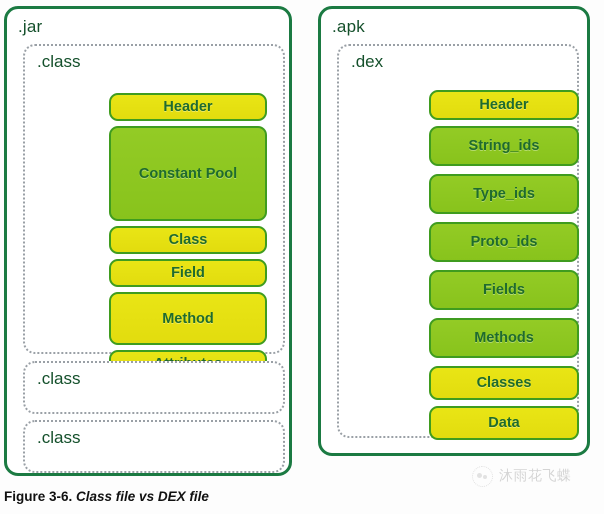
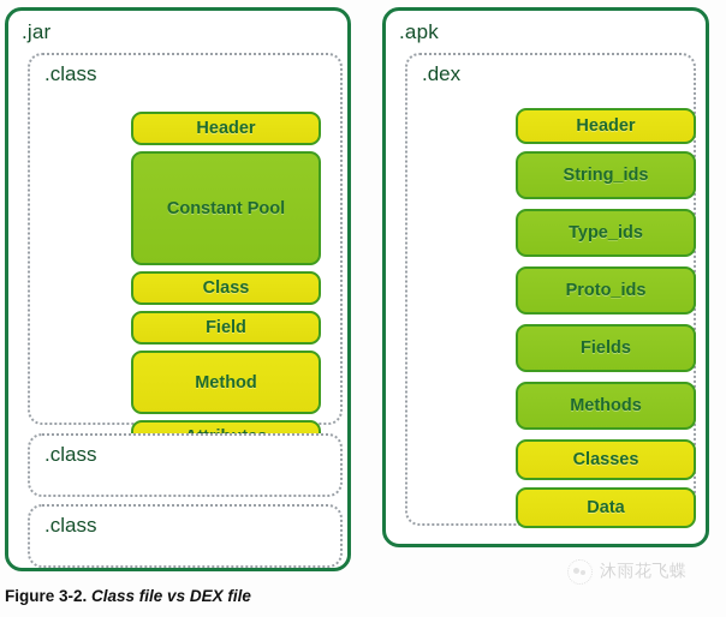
  .jar
  .class
  Header
  Constant Pool
  Class
  Field
  Method
  .class
  .class
  .apk
  .dex
  Header
  String_ids
  Type_ids
  Proto_ids
  Fields
  Methods
  Classes
  Data
- Figure 3-6. Class file vs DEX file
+ Figure 3-2. Class file vs DEX file
  沐雨花飞蝶
